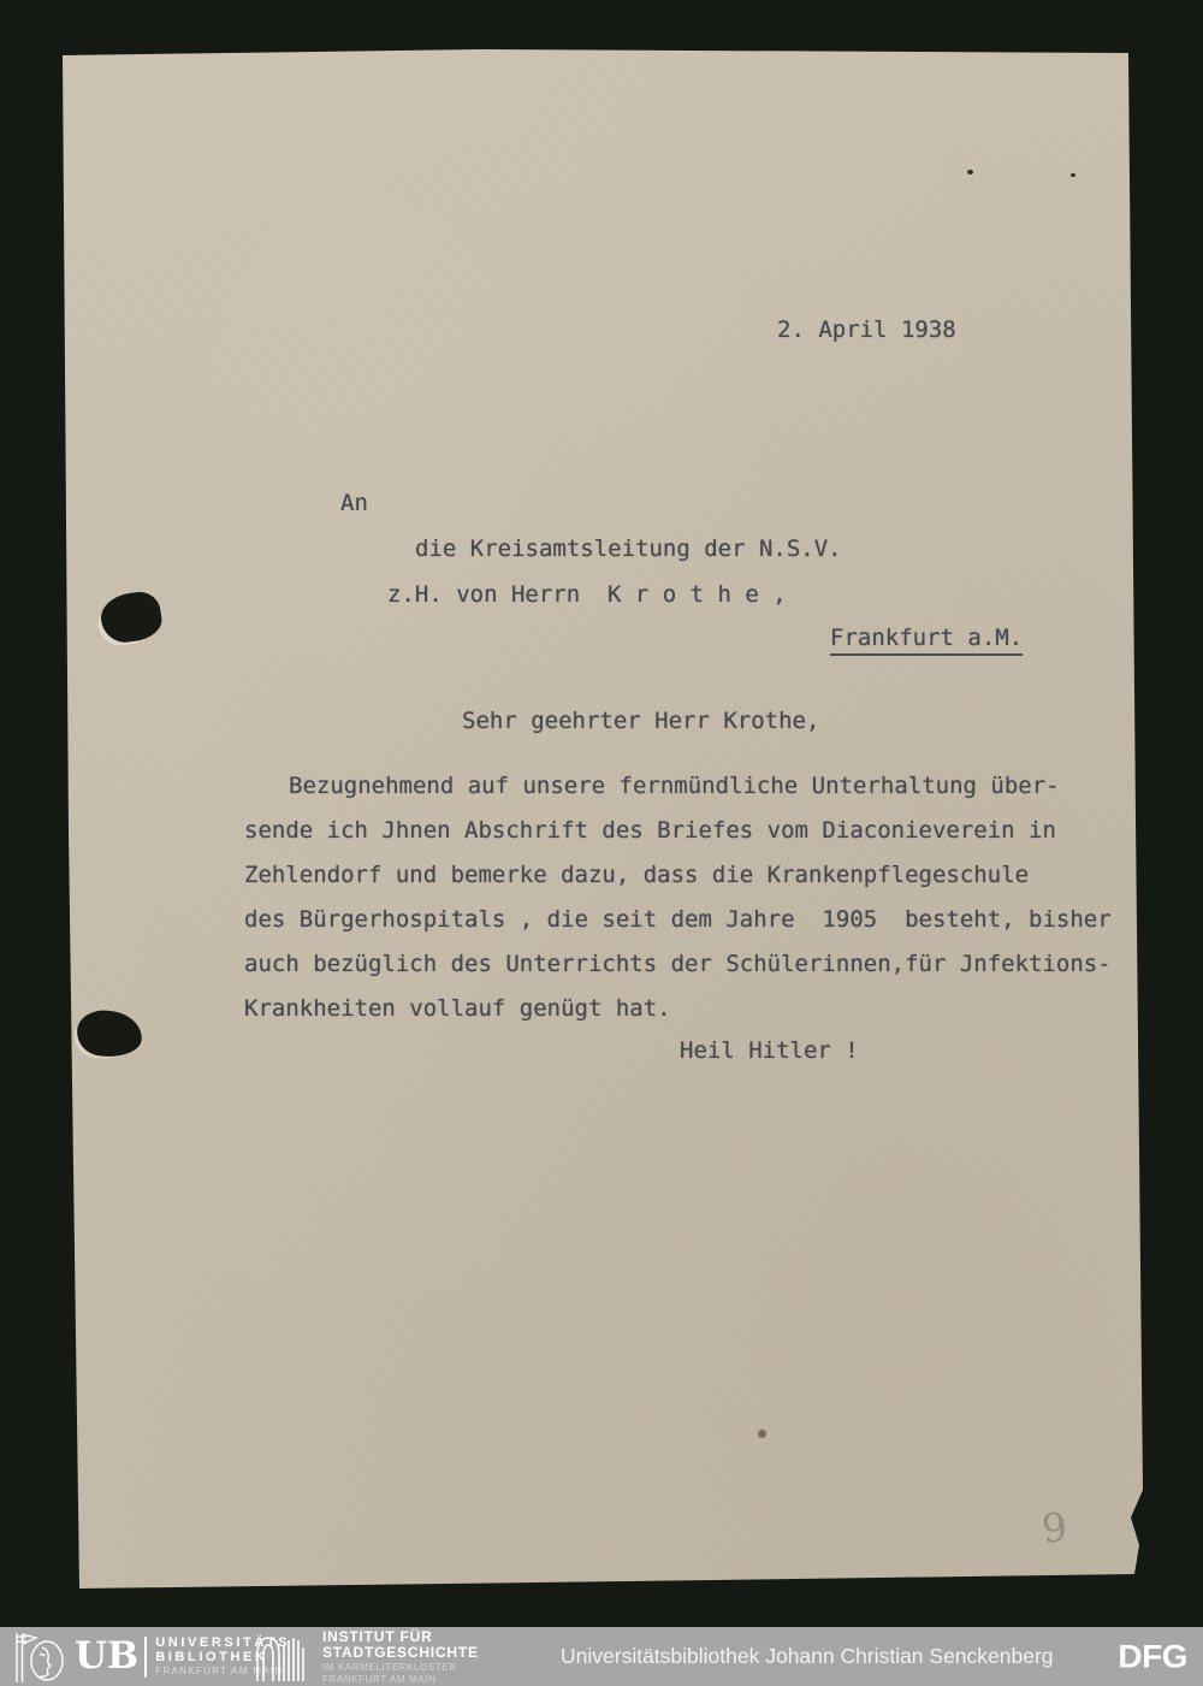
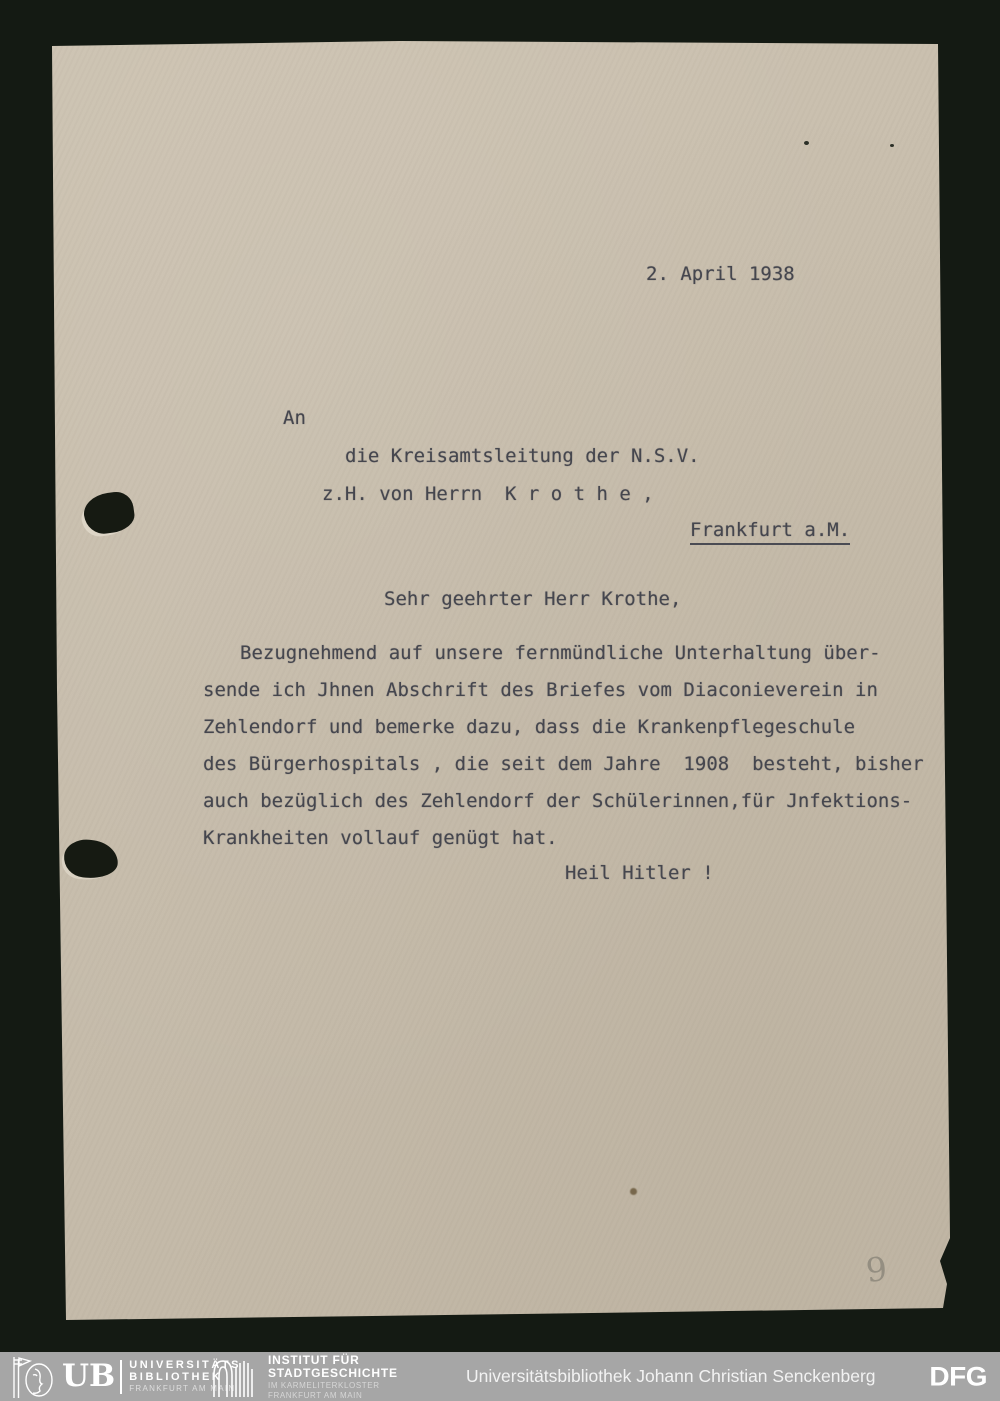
  2. April 1938
  An
  die Kreisamtsleitung der N.S.V.
  z.H. von Herrn K r o t h e ,
  Frankfurt a.M.
  Sehr geehrter Herr Krothe,
  Bezugnehmend auf unsere fernmündliche Unterhaltung über-
  sende ich Jhnen Abschrift des Briefes vom Diaconieverein in
  Zehlendorf und bemerke dazu, dass die Krankenpflegeschule
- des Bürgerhospitals , die seit dem Jahre 1905 besteht, bisher
+ des Bürgerhospitals , die seit dem Jahre 1908 besteht, bisher
- auch bezüglich des Unterrichts der Schülerinnen,für Jnfektions-
+ auch bezüglich des Zehlendorf der Schülerinnen,für Jnfektions-
  Krankheiten vollauf genügt hat.
  Heil Hitler !
  UB
  UNIVERSITTS
  BIBLIOTHEK
  FRANKFURT AMA
  INSTITUT FÜR
  STADTGESCHICHTE
  IM KARMELITERKLOSTER
  FRANKFURT AM MAIN
  Universitätsbibliothek Johann Christian Senckenberg
  DFG
